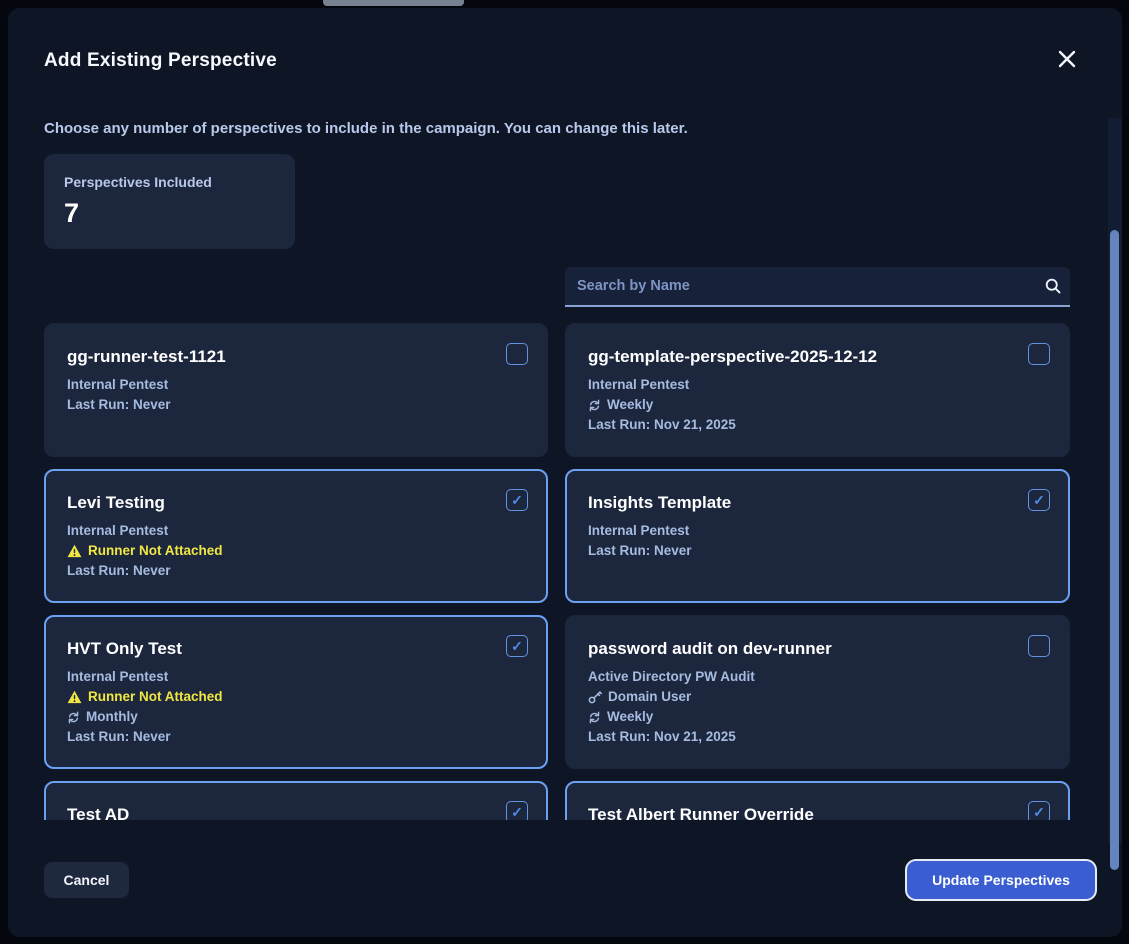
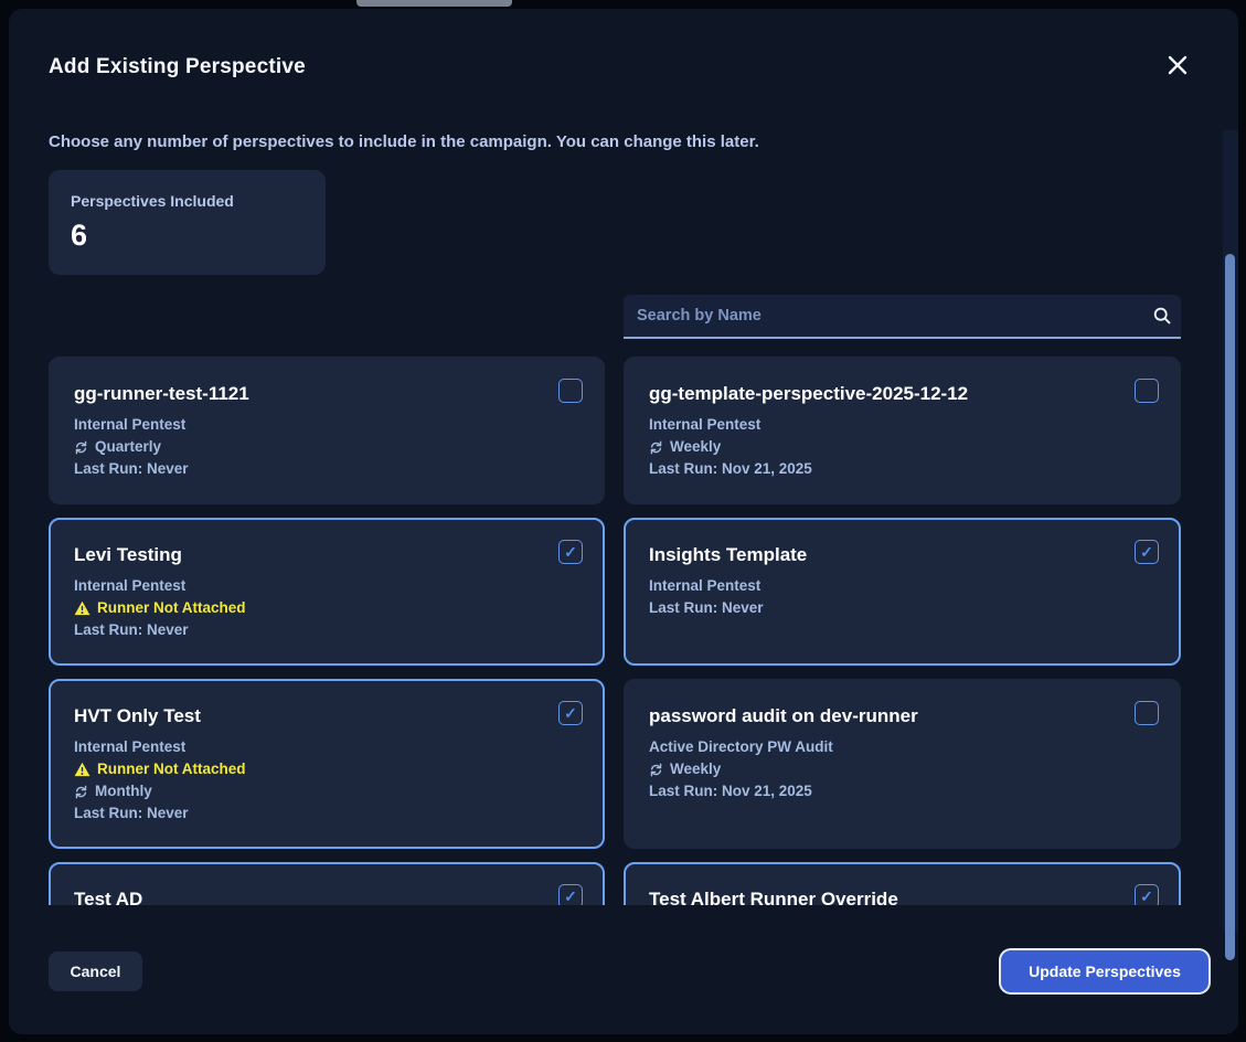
  Add Existing Perspective
  Choose any number of perspectives to include in the campaign. You can change this later.
  Perspectives Included
- 7
+ 6
  Search by Name
  gg-runner-test-1121
  Internal Pentest
+ Quarterly
  Last Run: Never
  gg-template-perspective-2025-12-12
  Internal Pentest
  Weekly
  Last Run: Nov 21, 2025
  Levi Testing
  ✓
  Internal Pentest
  Runner Not Attached
  Last Run: Never
  Insights Template
  ✓
  Internal Pentest
  Last Run: Never
  HVT Only Test
  ✓
  Internal Pentest
  Runner Not Attached
  Monthly
  Last Run: Never
  password audit on dev-runner
  Active Directory PW Audit
- Domain User
  Weekly
  Last Run: Nov 21, 2025
  Test AD
  ✓
  Test Albert Runner Override
  ✓
  Cancel
  Update Perspectives
